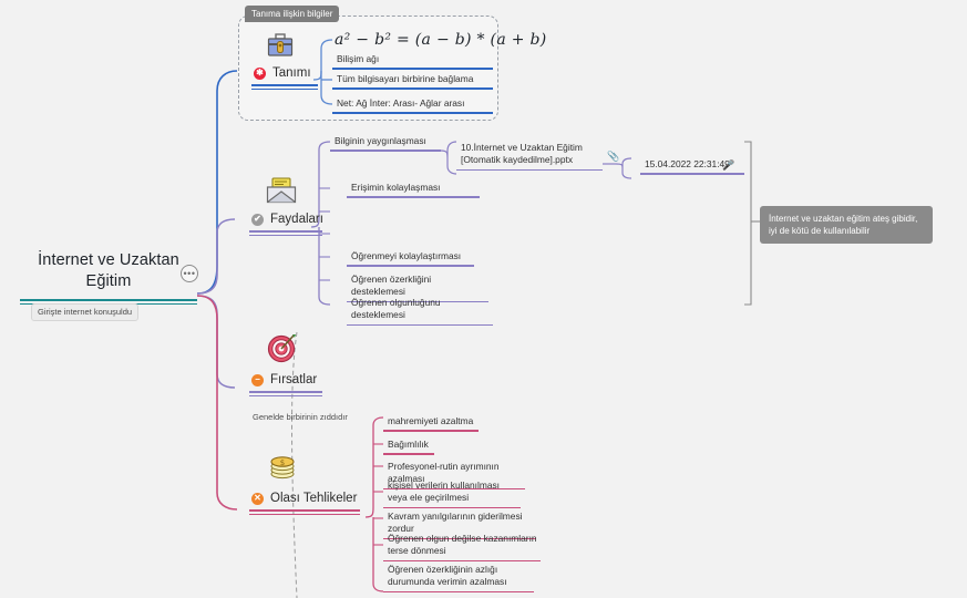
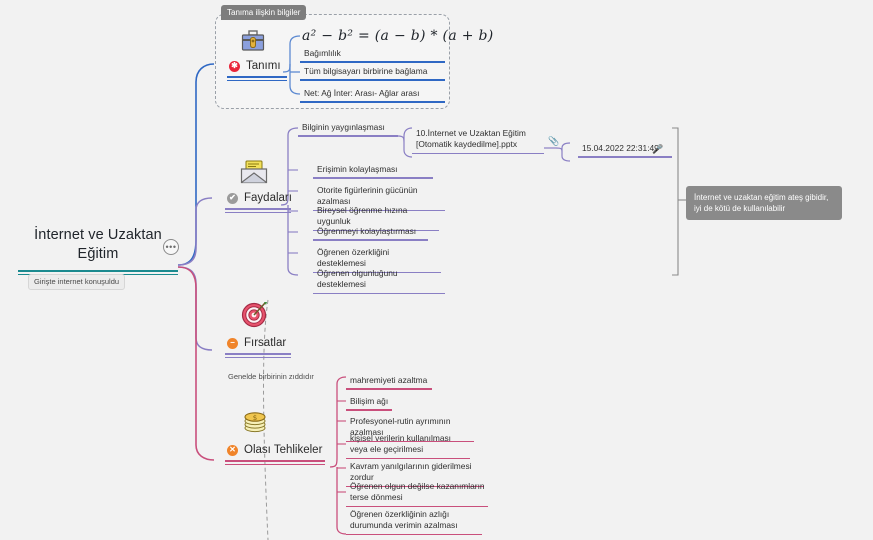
  İnternet ve Uzaktan Eğitim
  •••
  Girişte internet konuşuldu
  Tanıma ilişkin bilgiler
  $
  a² − b² = (a − b) * (a + b)
  ✱
  Tanımı
- Bilişim ağı
+ Bağımlılık
  Tüm bilgisayarı birbirine bağlama
  Net: Ağ İnter: Arası- Ağlar arası
  ✔
  Faydaları
  Bilginin yaygınlaşması
  Erişimin kolaylaşması
+ Otorite figürlerinin gücünün azalması
+ Bireysel öğrenme hızına uygunluk
  Öğrenmeyi kolaylaştırması
  Öğrenen özerkliğini desteklemesi
  Öğrenen olgunluğunu desteklemesi
  10.İnternet ve Uzaktan Eğitim [Otomatik kaydedilme].pptx
  📎
  15.04.2022 22:31:49
  🎤
  İnternet ve uzaktan eğitim ateş gibidir, iyi de kötü de kullanılabilir
  −
  Fırsatlar
  Genelde birbirinin zıddıdır
  ✕
  Olası Tehlikeler
  mahremiyeti azaltma
- Bağımlılık
+ Bilişim ağı
  Profesyonel-rutin ayrımının azalması
  kişisel verilerin kullanılması veya ele geçirilmesi
  Kavram yanılgılarının giderilmesi zordur
  Öğrenen olgun değilse kazanımların terse dönmesi
  Öğrenen özerkliğinin azlığı durumunda verimin azalması
